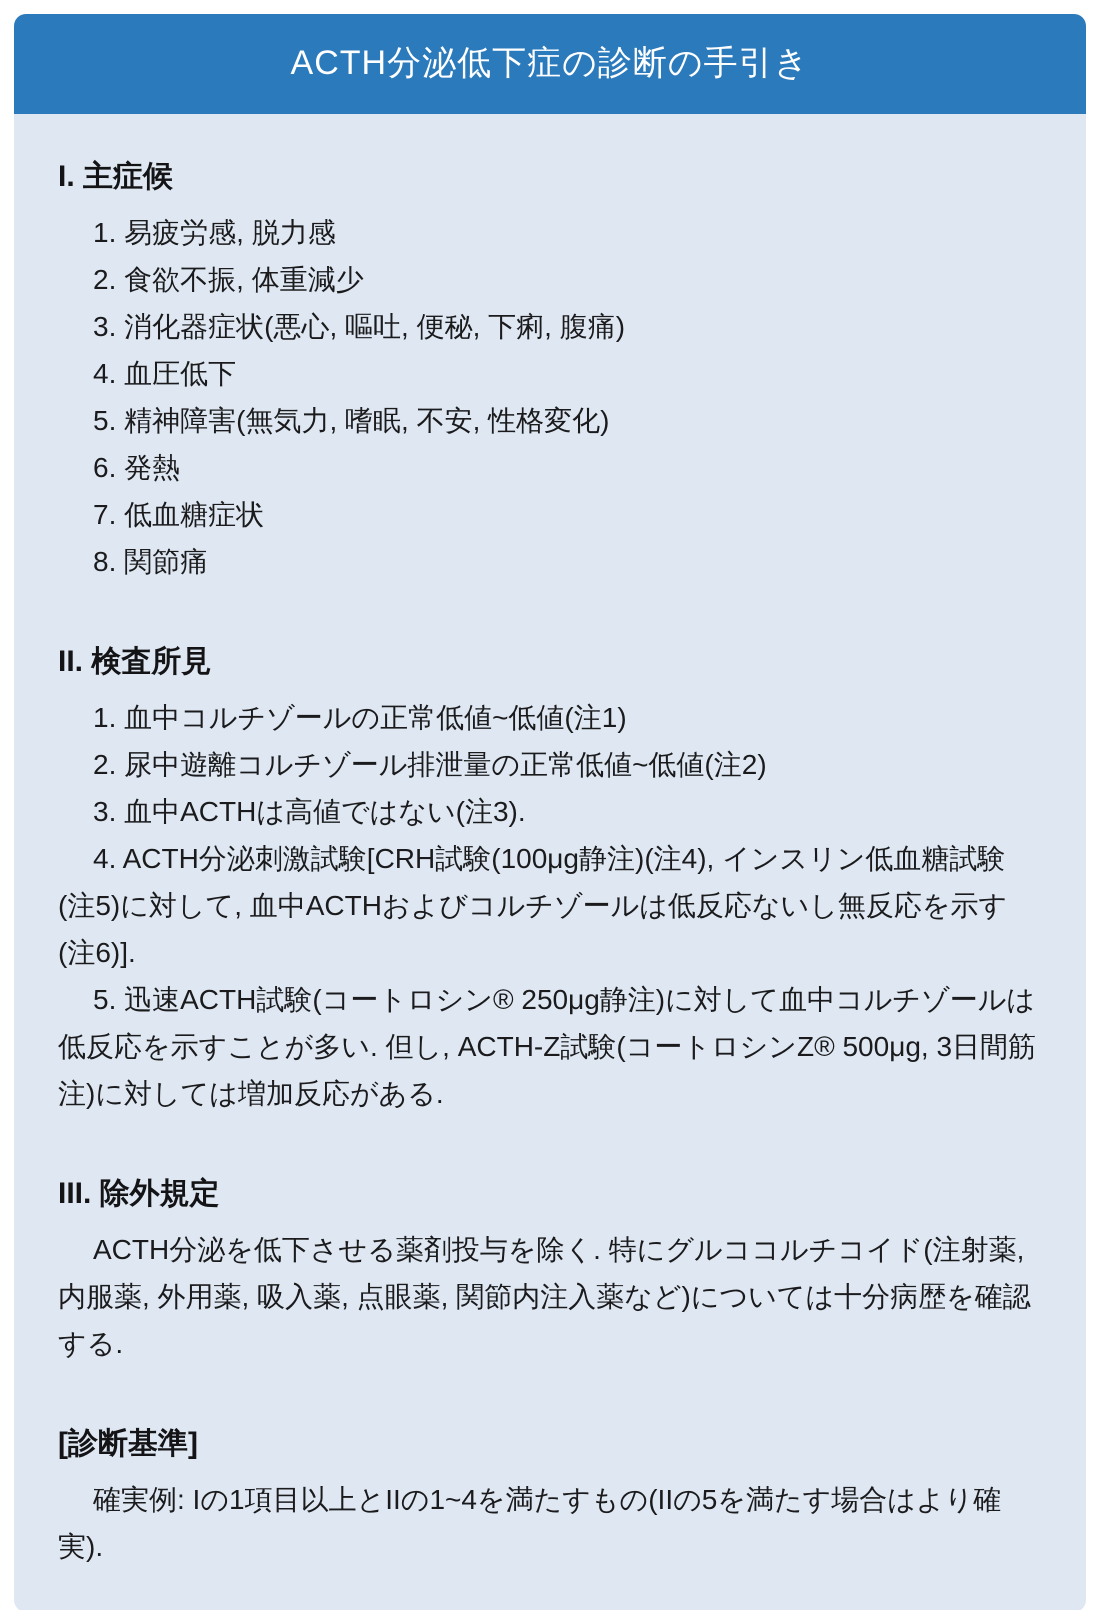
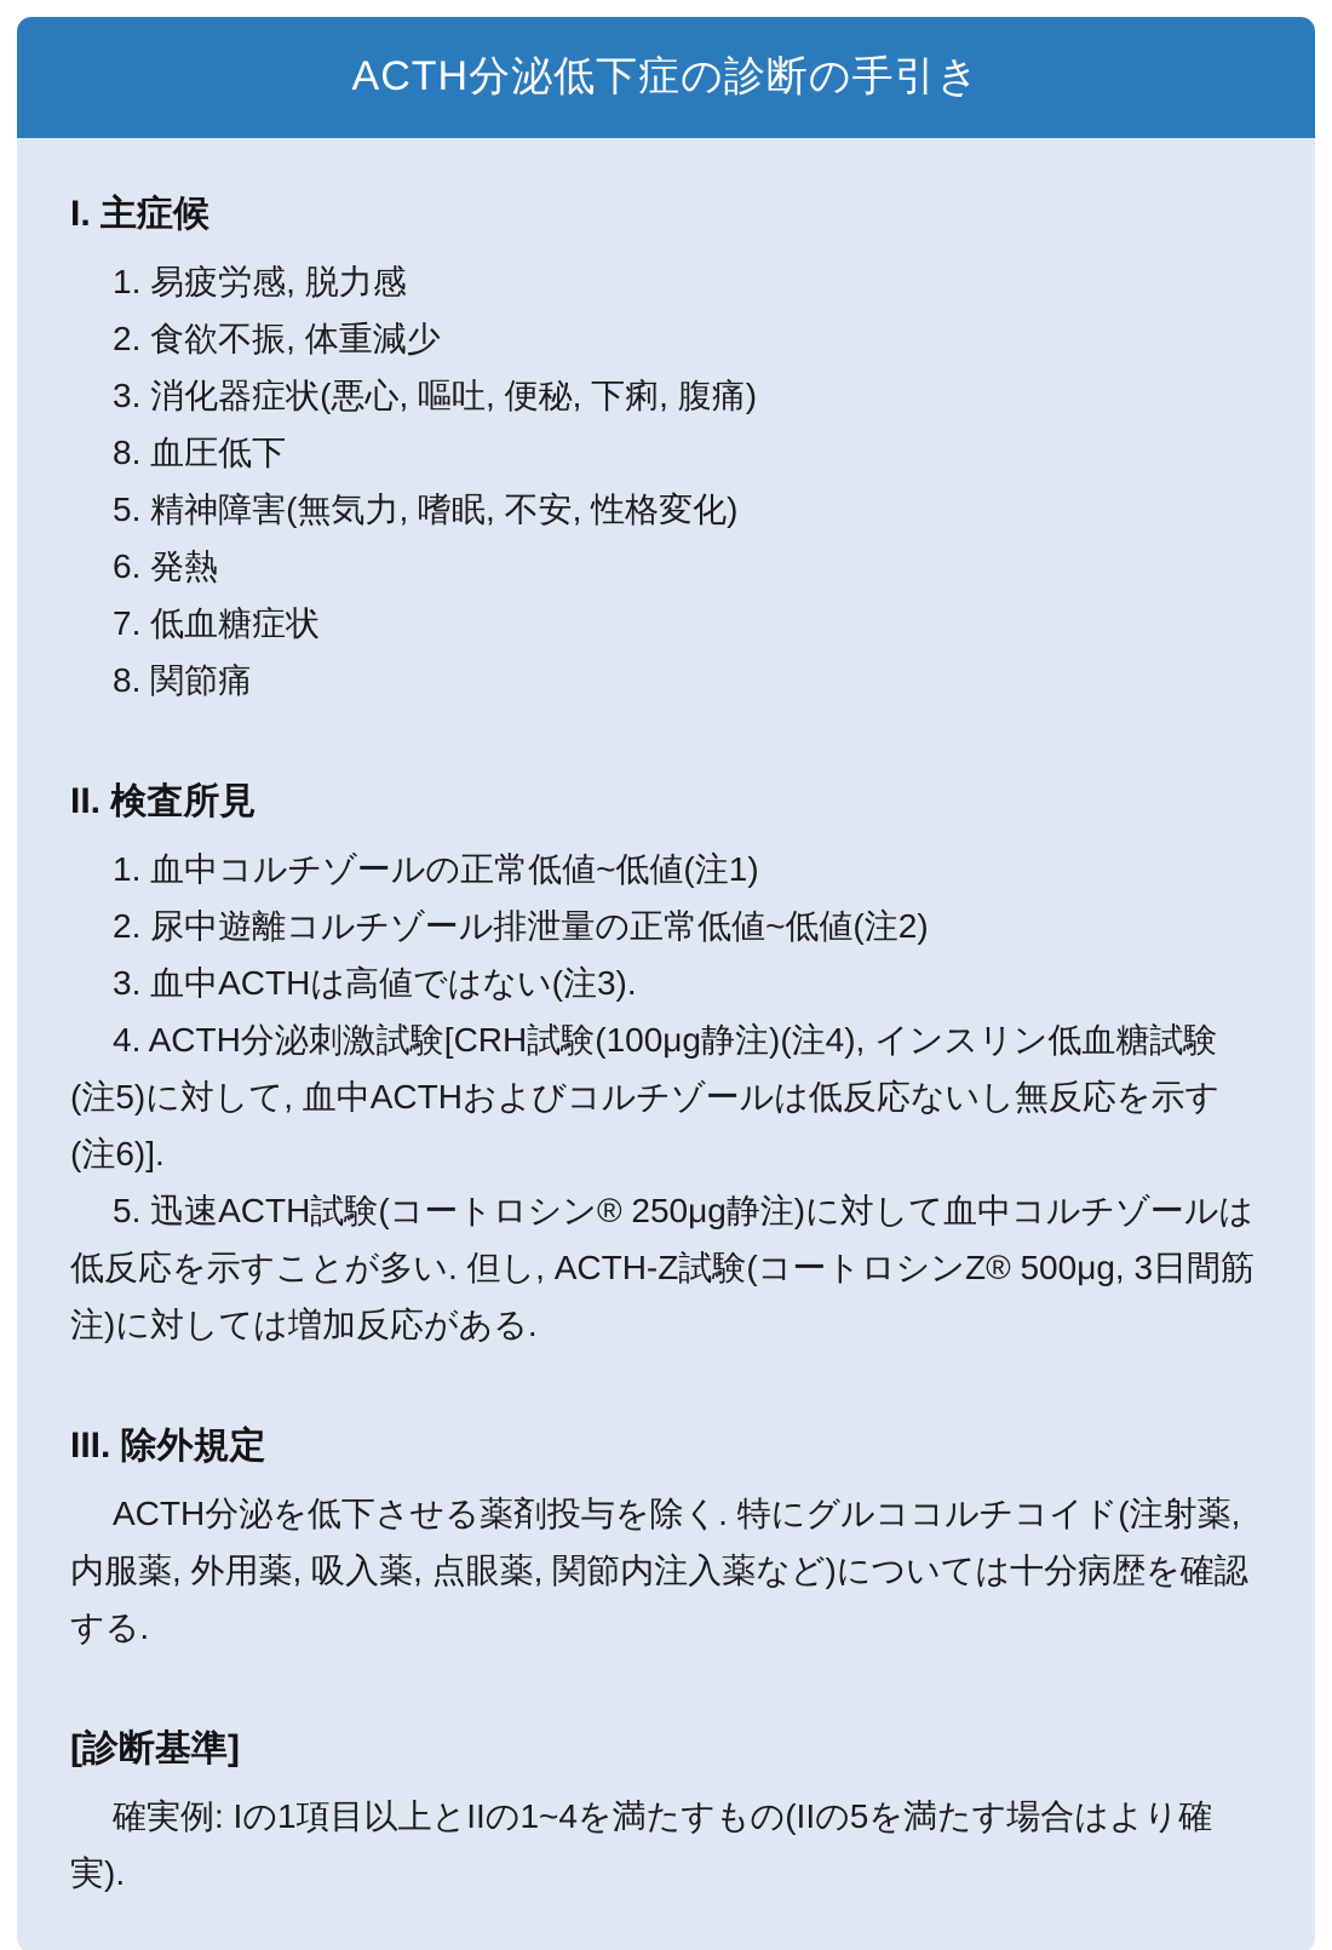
  ACTH分泌低下症の診断の手引き
  I. 主症候
  1. 易疲労感, 脱力感
  2. 食欲不振, 体重減少
  3. 消化器症状(悪心, 嘔吐, 便秘, 下痢, 腹痛)
- 4. 血圧低下
+ 8. 血圧低下
  5. 精神障害(無気力, 嗜眠, 不安, 性格変化)
  6. 発熱
  7. 低血糖症状
  8. 関節痛
  II. 検査所見
  1. 血中コルチゾールの正常低値~低値(注1)
  2. 尿中遊離コルチゾール排泄量の正常低値~低値(注2)
  3. 血中ACTHは高値ではない(注3).
  4. ACTH分泌刺激試験[CRH試験(100μg静注)(注4), インスリン低血糖試験(注5)に対して, 血中ACTHおよびコルチゾールは低反応ないし無反応を示す(注6)].
  5. 迅速ACTH試験(コートロシン® 250μg静注)に対して血中コルチゾールは低反応を示すことが多い. 但し, ACTH-Z試験(コートロシンZ® 500μg, 3日間筋注)に対しては増加反応がある.
  III. 除外規定
  ACTH分泌を低下させる薬剤投与を除く. 特にグルココルチコイド(注射薬, 内服薬, 外用薬, 吸入薬, 点眼薬, 関節内注入薬など)については十分病歴を確認する.
  [診断基準]
  確実例: Iの1項目以上とIIの1~4を満たすもの(IIの5を満たす場合はより確実).
